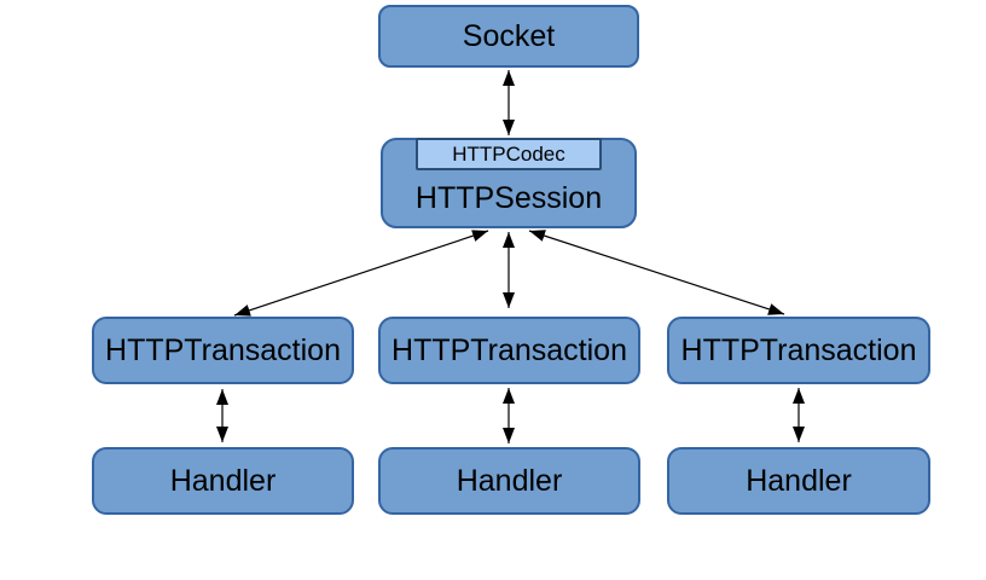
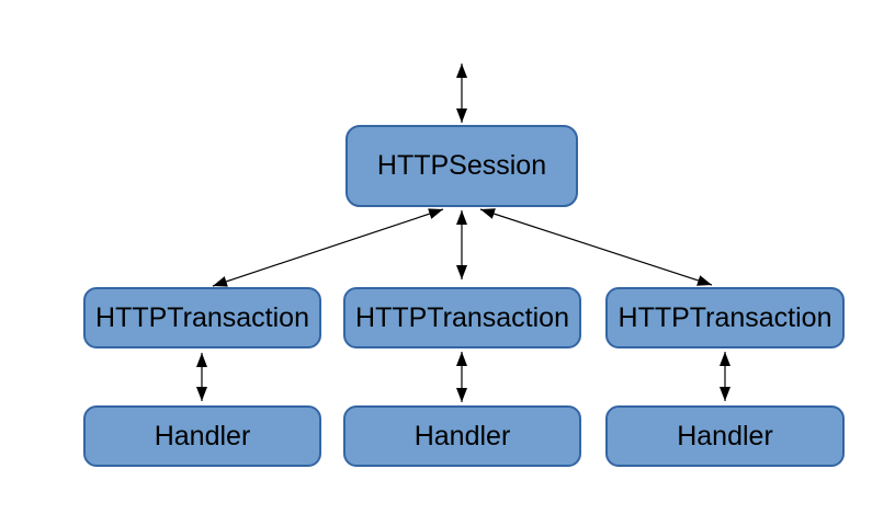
- Socket
- HTTPCodec
  HTTPSession
  HTTPTransaction
  HTTPTransaction
  HTTPTransaction
  Handler
  Handler
  Handler
